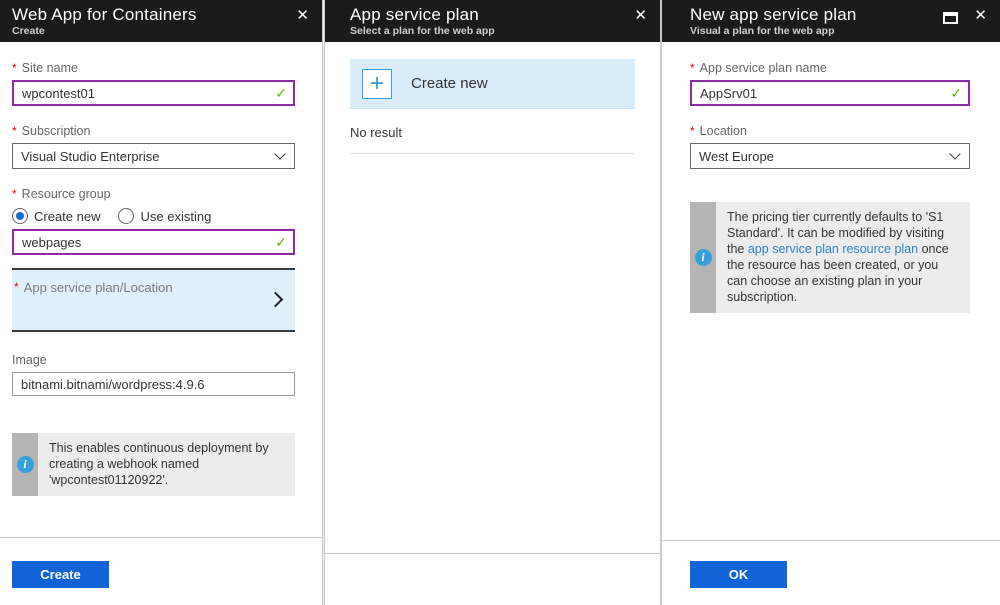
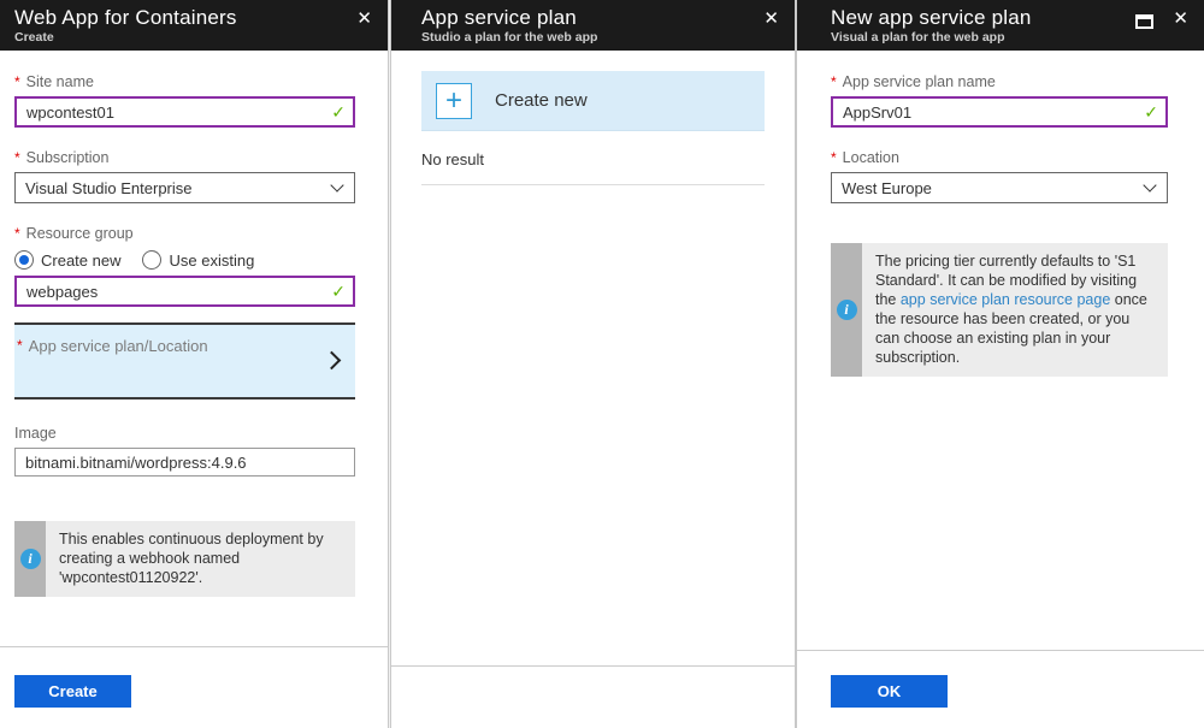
  Web App for Containers
  Create
  ✕
  * Site name
  wpcontest01
  ✓
  * Subscription
  Visual Studio Enterprise
  * Resource group
  Create new
  Use existing
  webpages
  ✓
  * App service plan/Location
  Image
  bitnami.bitnami/wordpress:4.9.6
  i
  This enables continuous deployment by creating a webhook named 'wpcontest01120922'.
  Create
  App service plan
- Select a plan for the web app
+ Studio a plan for the web app
  ✕
  +
  Create new
  No result
  New app service plan
  Visual a plan for the web app
  ✕
  * App service plan name
  AppSrv01
  ✓
  * Location
  West Europe
  i
- The pricing tier currently defaults to 'S1 Standard'. It can be modified by visiting the app service plan resource plan once the resource has been created, or you can choose an existing plan in your subscription.
+ The pricing tier currently defaults to 'S1 Standard'. It can be modified by visiting the app service plan resource page once the resource has been created, or you can choose an existing plan in your subscription.
  OK
